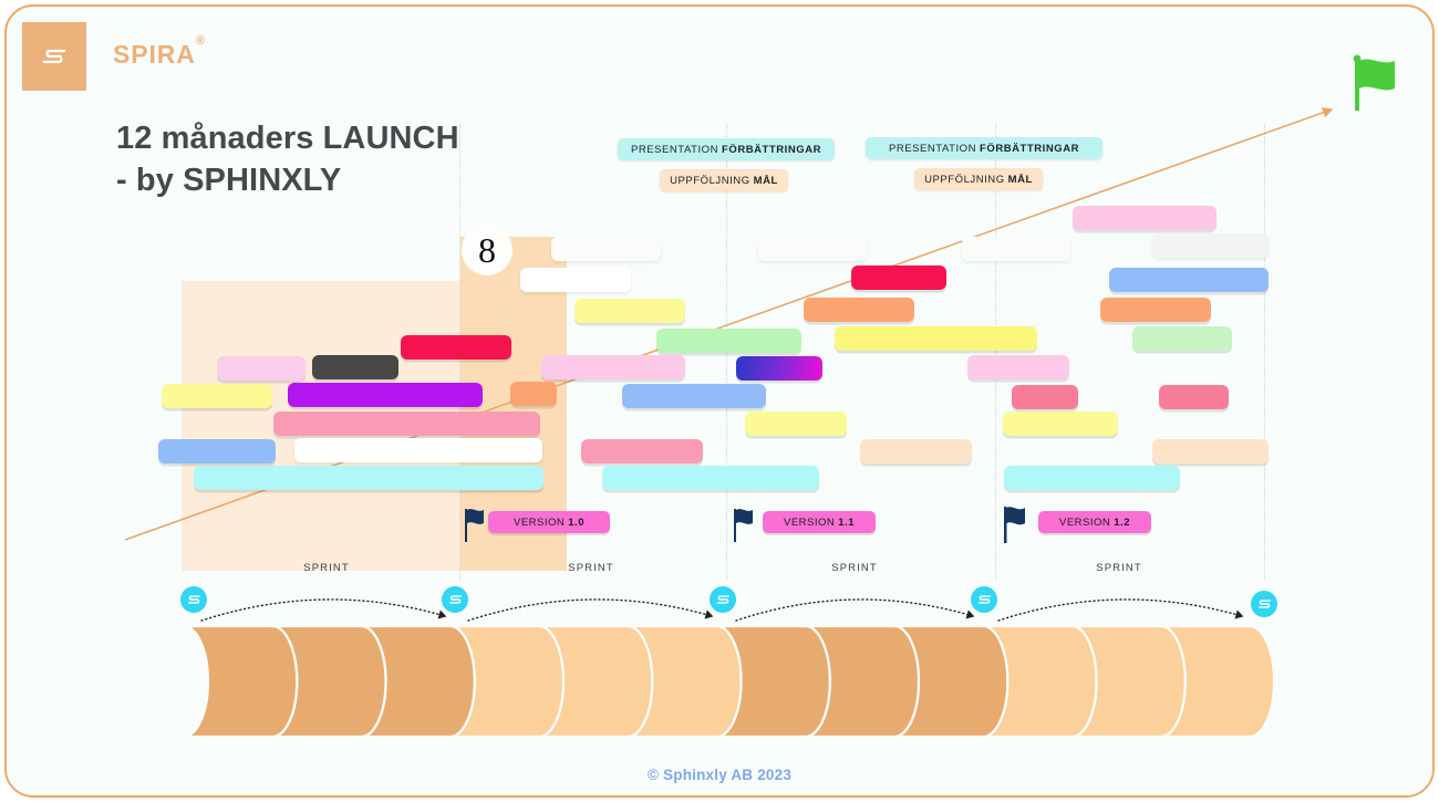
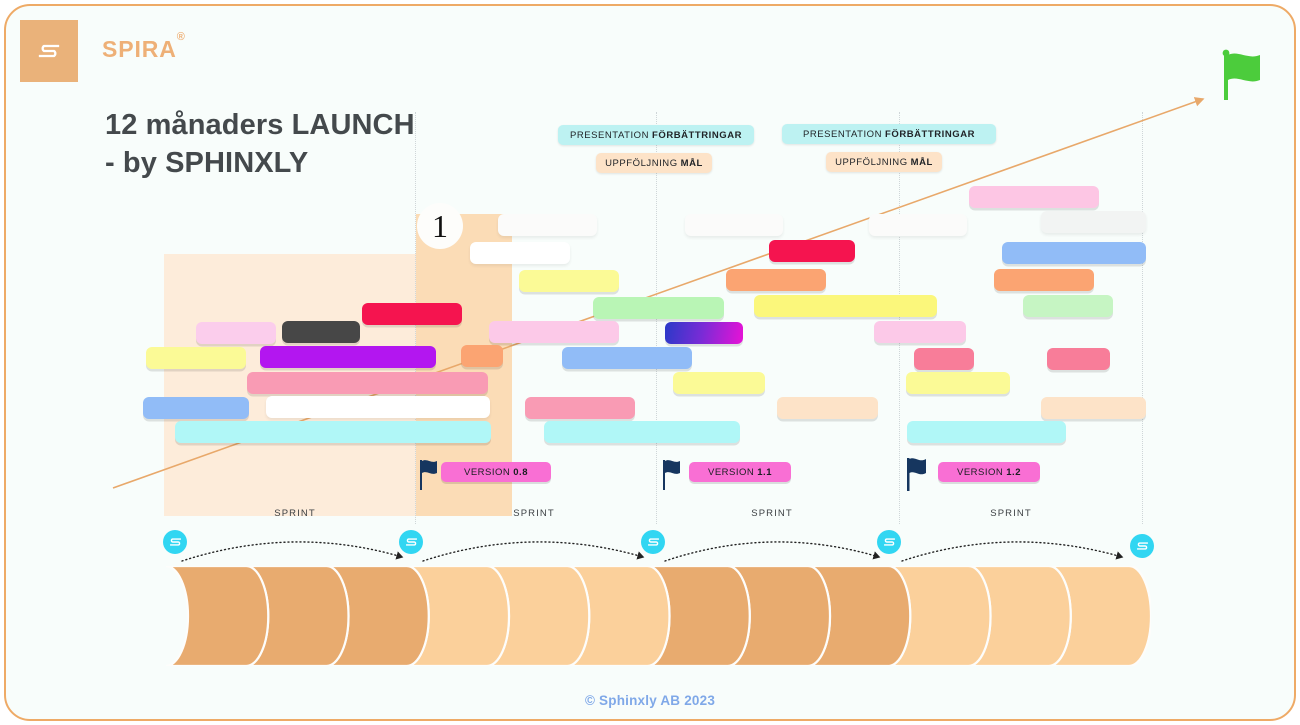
  SPIRA®
  12 månaders LAUNCH
  - by SPHINXLY
  PRESENTATION
  FÖRBÄTTRINGAR
  UPPFÖLJNING
  MÅL
  PRESENTATION
  FÖRBÄTTRINGAR
  UPPFÖLJNING
  MÅL
- 8
+ 1
  VERSION
- 1.0
+ 0.8
  VERSION
  1.1
  VERSION
  1.2
  SPRINT
  SPRINT
  SPRINT
  SPRINT
  © Sphinxly AB 2023
